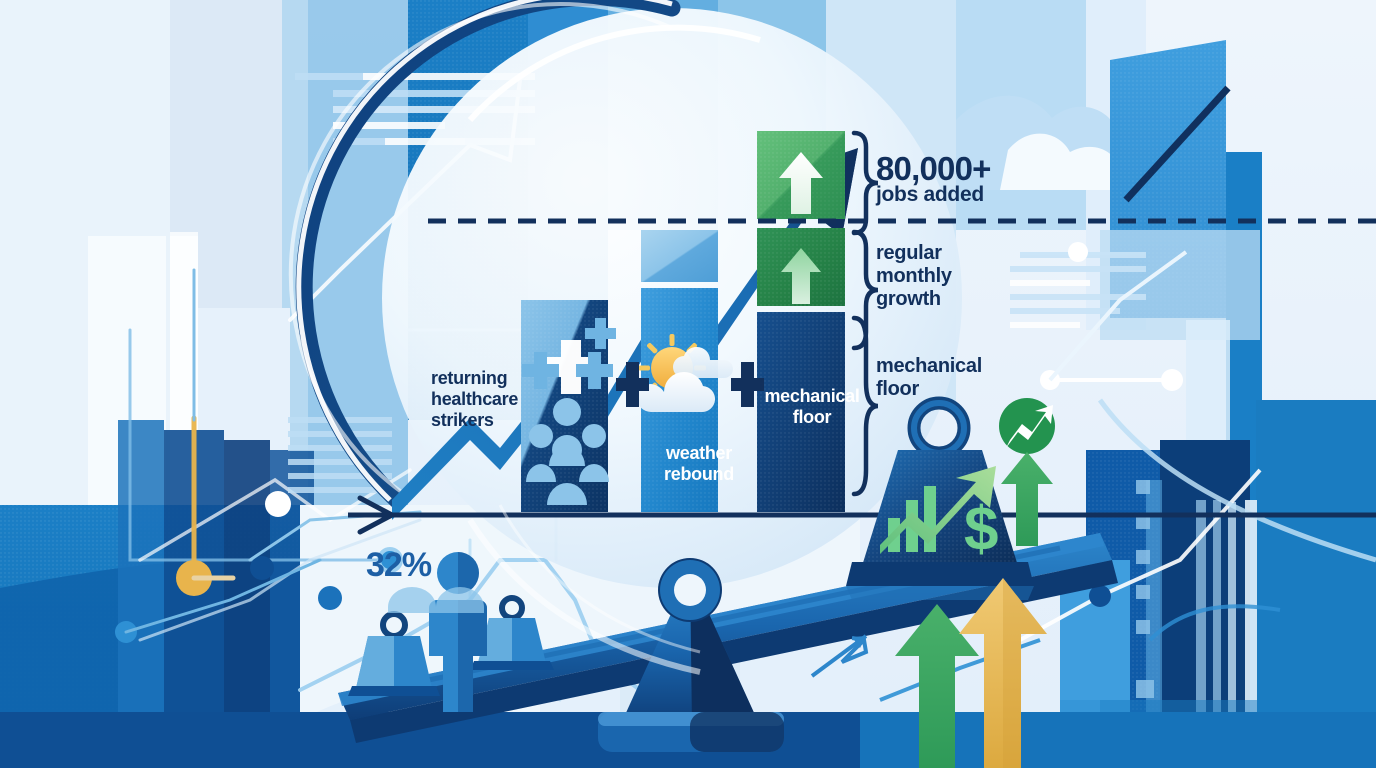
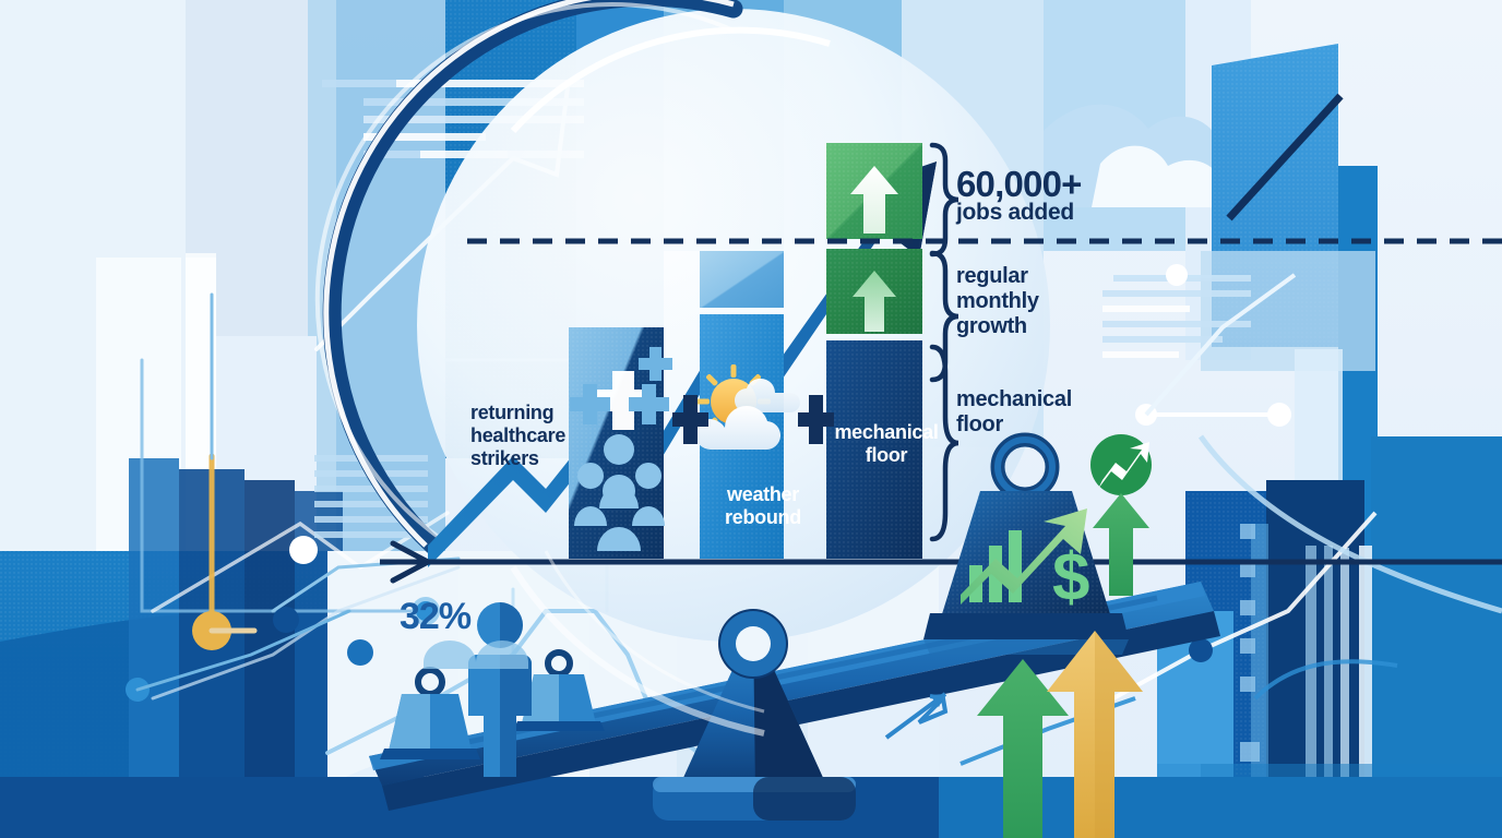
  $
- 80,000+
+ 60,000+
  jobs added
  regular monthly growth
  mechanical floor
  returning healthcare strikers
  weather rebound
  mechanical floor
  32%
